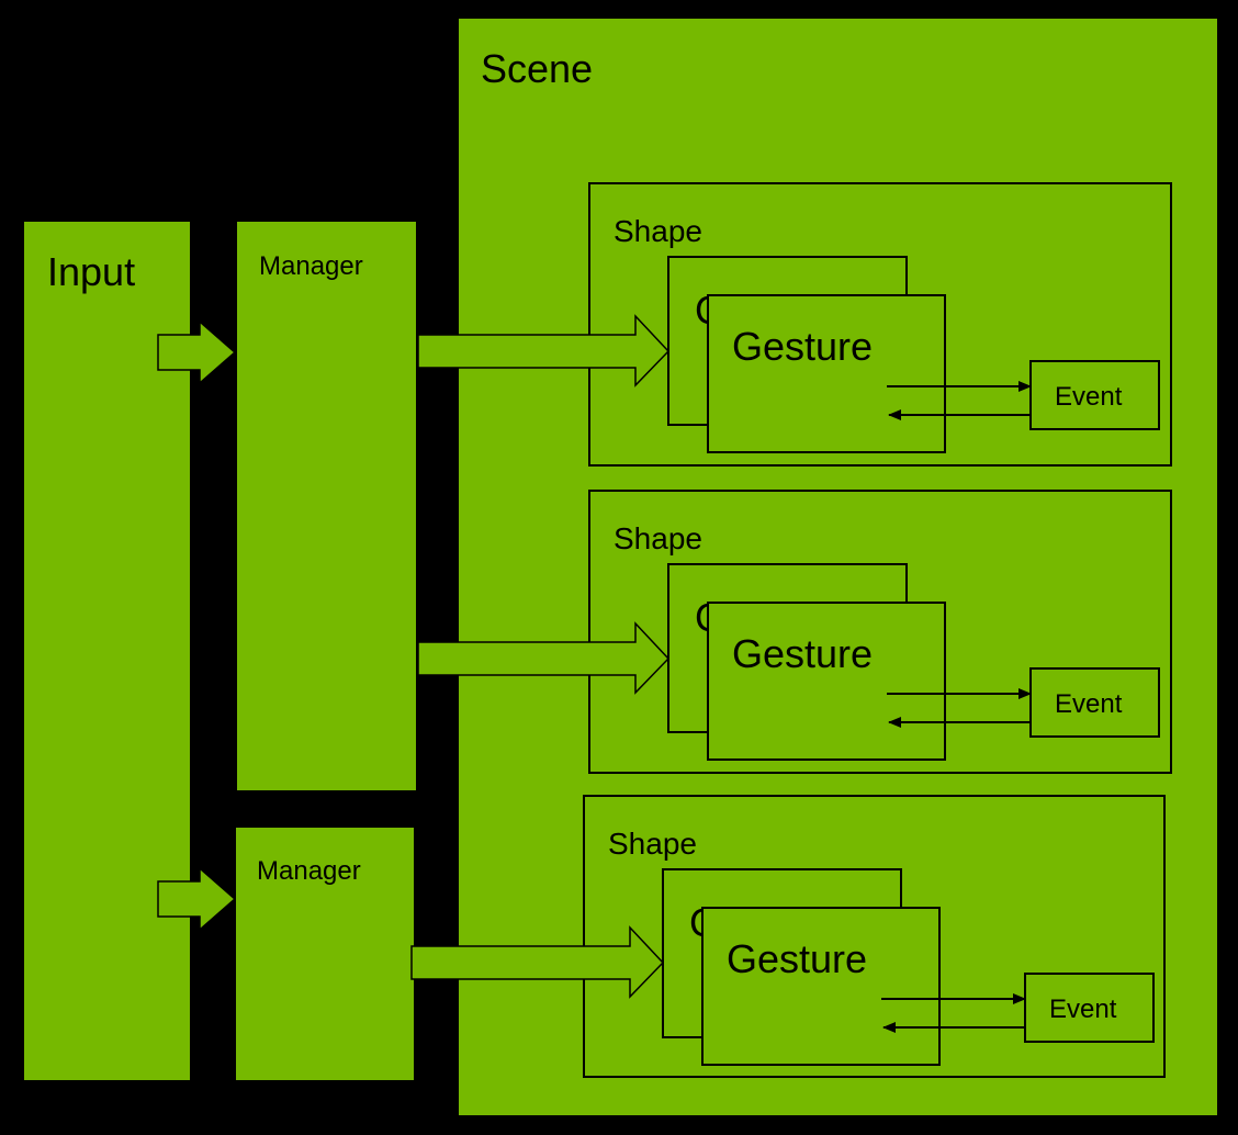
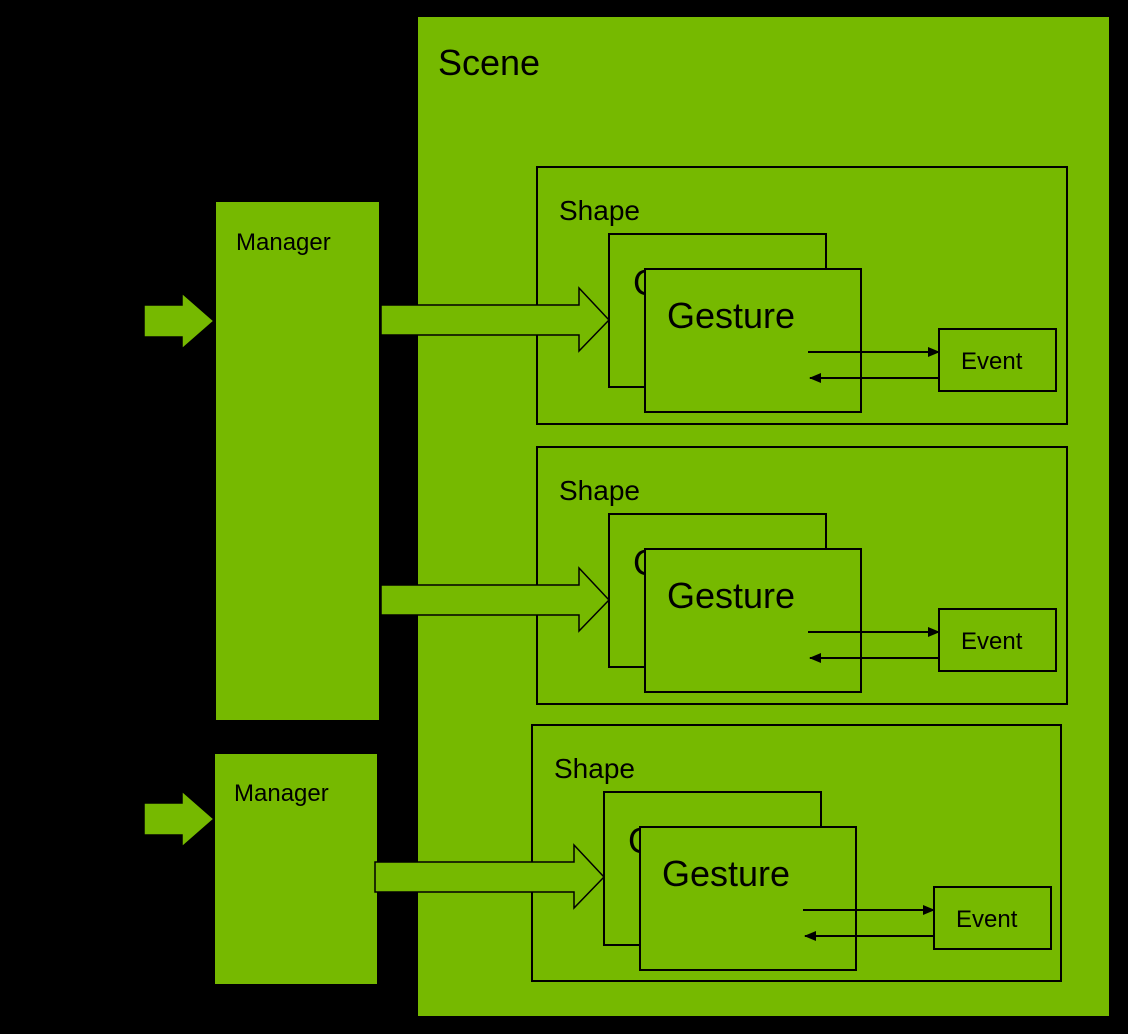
- Input
  Manager
  Manager
  Scene
  Shape
  Gesture
  Event
  Shape
  Gesture
  Event
  Shape
  Gesture
  Event
